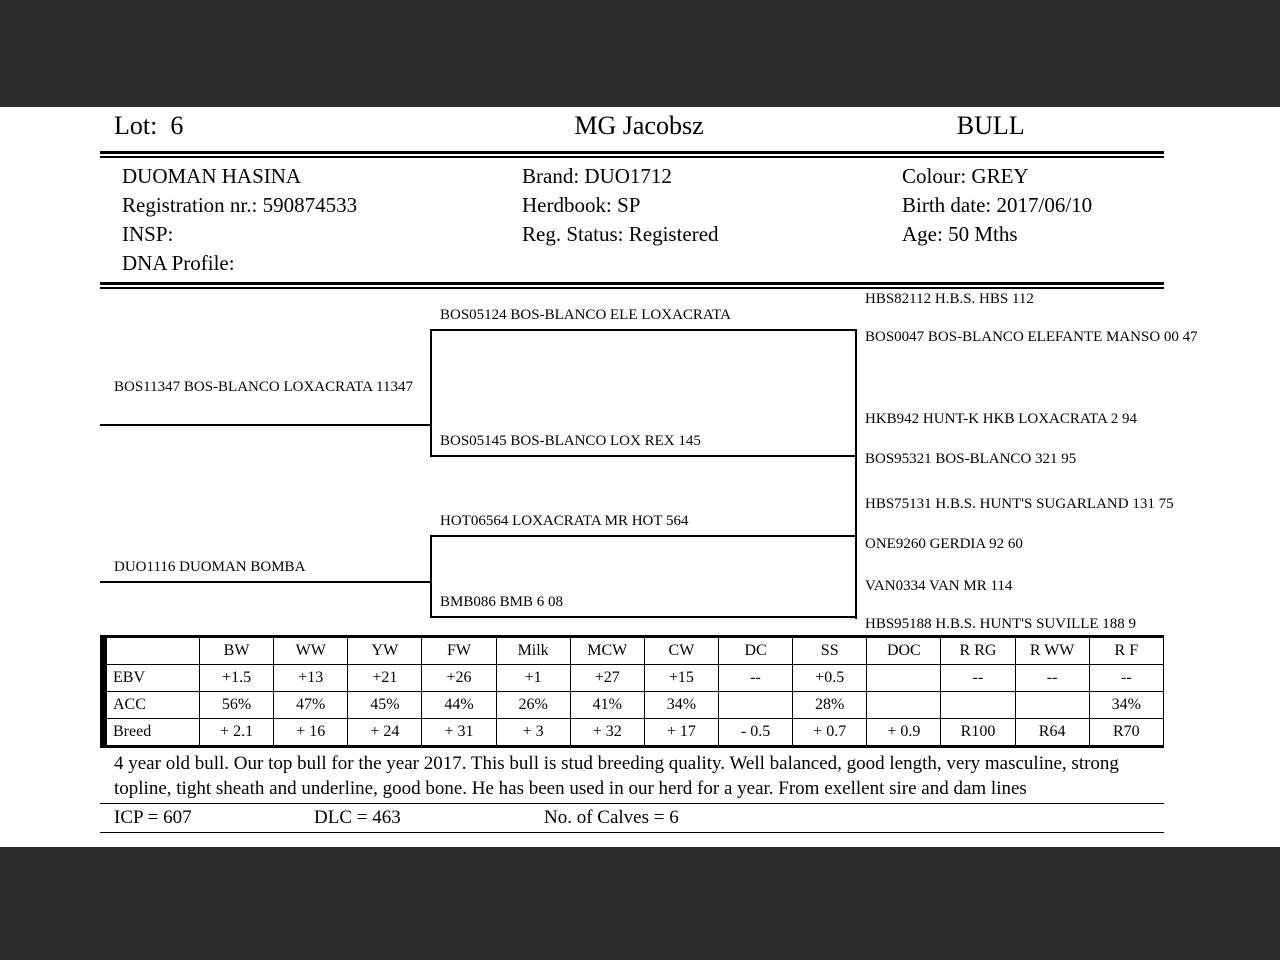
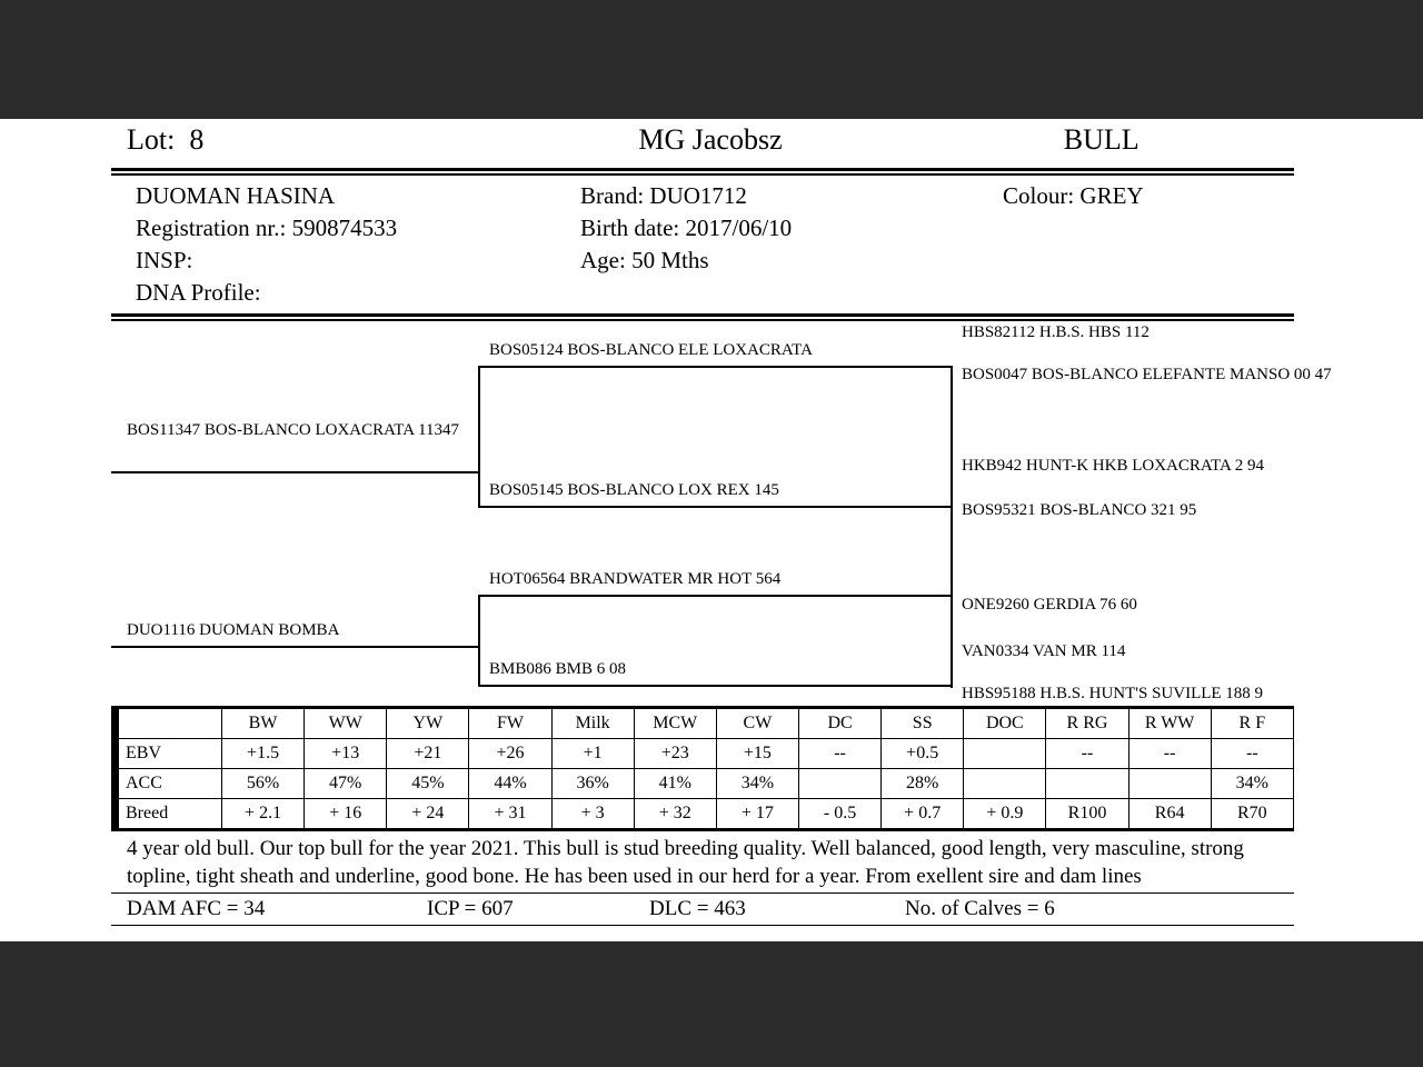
- Lot: 6
+ Lot: 8
  MG Jacobsz
  BULL
  DUOMAN HASINA
  Brand: DUO1712
  Colour: GREY
  Registration nr.: 590874533
- Herdbook: SP
  Birth date: 2017/06/10
  INSP:
- Reg. Status: Registered
  Age: 50 Mths
  DNA Profile:
  BOS11347 BOS-BLANCO LOXACRATA 11347
  DUO1116 DUOMAN BOMBA
  BOS05124 BOS-BLANCO ELE LOXACRATA
  BOS05145 BOS-BLANCO LOX REX 145
- HOT06564 LOXACRATA MR HOT 564
+ HOT06564 BRANDWATER MR HOT 564
  BMB086 BMB 6 08
  HBS82112 H.B.S. HBS 112
  BOS0047 BOS-BLANCO ELEFANTE MANSO 00 47
  HKB942 HUNT-K HKB LOXACRATA 2 94
  BOS95321 BOS-BLANCO 321 95
- HBS75131 H.B.S. HUNT'S SUGARLAND 131 75
- ONE9260 GERDIA 92 60
+ ONE9260 GERDIA 76 60
  VAN0334 VAN MR 114
  HBS95188 H.B.S. HUNT'S SUVILLE 188 9
  	BW	WW	YW	FW	Milk	MCW	CW	DC	SS	DOC	R RG	R WW	R F
- EBV	+1.5	+13	+21	+26	+1	+27	+15	--	+0.5		--	--	--
+ EBV	+1.5	+13	+21	+26	+1	+23	+15	--	+0.5		--	--	--
- ACC	56%	47%	45%	44%	26%	41%	34%		28%				34%
+ ACC	56%	47%	45%	44%	36%	41%	34%		28%				34%
  Breed	+ 2.1	+ 16	+ 24	+ 31	+ 3	+ 32	+ 17	- 0.5	+ 0.7	+ 0.9	R100	R64	R70
- 4 year old bull. Our top bull for the year 2017. This bull is stud breeding quality. Well balanced, good length, very masculine, strong topline, tight sheath and underline, good bone. He has been used in our herd for a year. From exellent sire and dam lines
+ 4 year old bull. Our top bull for the year 2021. This bull is stud breeding quality. Well balanced, good length, very masculine, strong topline, tight sheath and underline, good bone. He has been used in our herd for a year. From exellent sire and dam lines
+ DAM AFC = 34
  ICP = 607
  DLC = 463
  No. of Calves = 6
